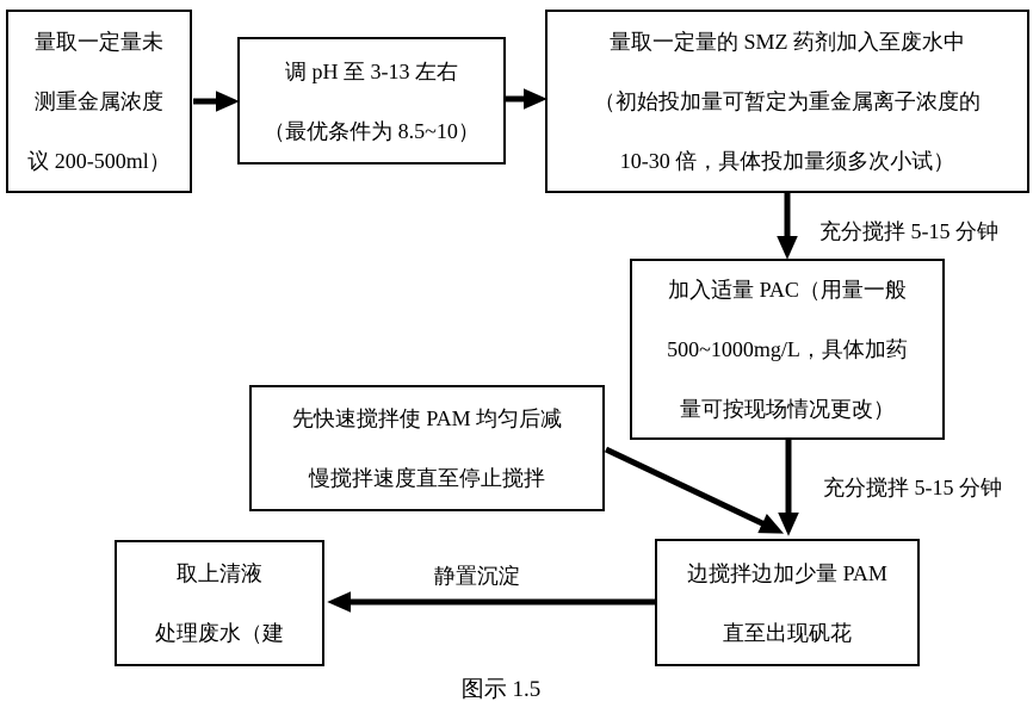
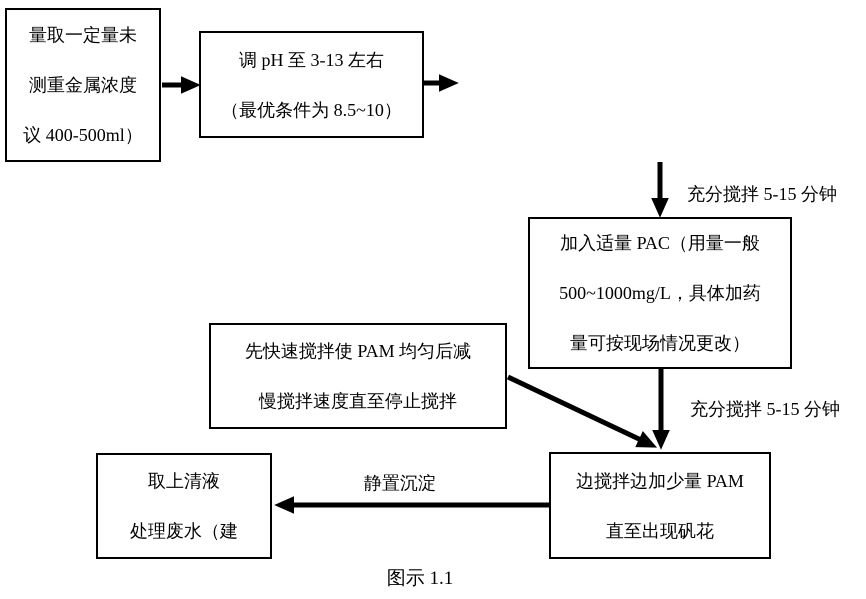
  量取一定量未
  测重金属浓度
- 议 200-500ml）
+ 议 400-500ml）
  调 pH 至 3-13 左右
  （最优条件为 8.5~10）
- 量取一定量的 SMZ 药剂加入至废水中
- （初始投加量可暂定为重金属离子浓度的
- 10-30 倍，具体投加量须多次小试）
  加入适量 PAC（用量一般
  500~1000mg/L，具体加药
  量可按现场情况更改）
  先快速搅拌使 PAM 均匀后减
  慢搅拌速度直至停止搅拌
  边搅拌边加少量 PAM
  直至出现矾花
  取上清液
  处理废水（建
  充分搅拌 5-15 分钟
  充分搅拌 5-15 分钟
  静置沉淀
- 图示 1.5
+ 图示 1.1
